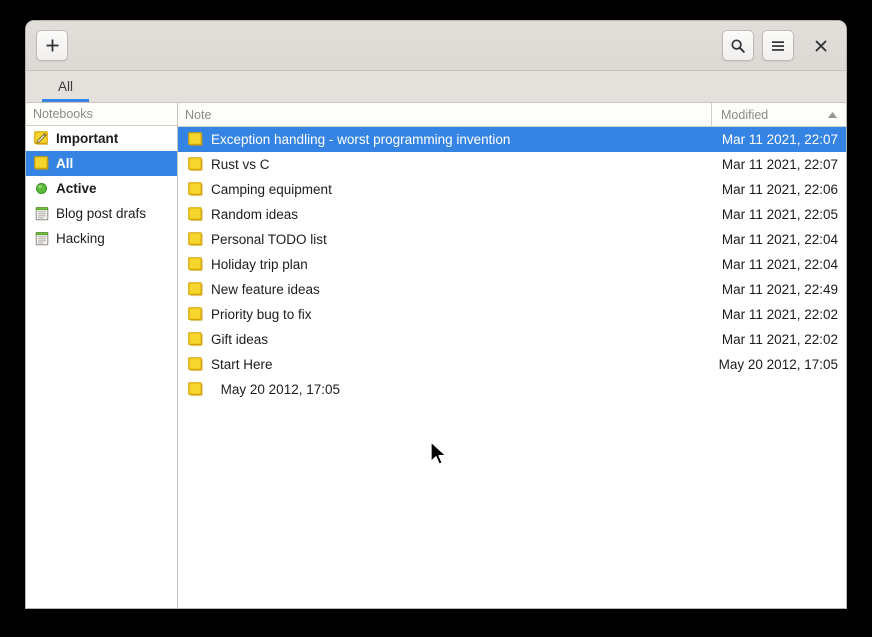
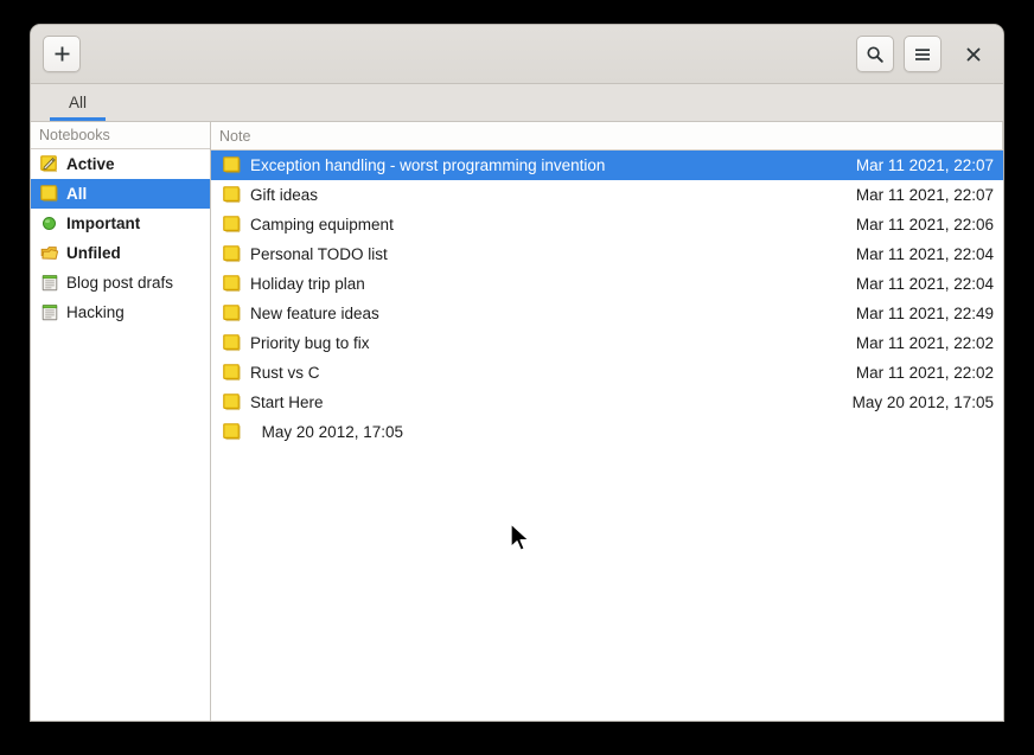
  All
  Notebooks
- Important
+ Active
  All
- Active
+ Important
+ Unfiled
  Blog post drafs
  Hacking
  Note
- Modified
  Exception handling - worst programming invention
  Mar 11 2021, 22:07
- Rust vs C
+ Gift ideas
  Mar 11 2021, 22:07
  Camping equipment
  Mar 11 2021, 22:06
- Random ideas
- Mar 11 2021, 22:05
  Personal TODO list
  Mar 11 2021, 22:04
  Holiday trip plan
  Mar 11 2021, 22:04
  New feature ideas
  Mar 11 2021, 22:49
  Priority bug to fix
  Mar 11 2021, 22:02
- Gift ideas
+ Rust vs C
  Mar 11 2021, 22:02
  Start Here
  May 20 2012, 17:05
  May 20 2012, 17:05
